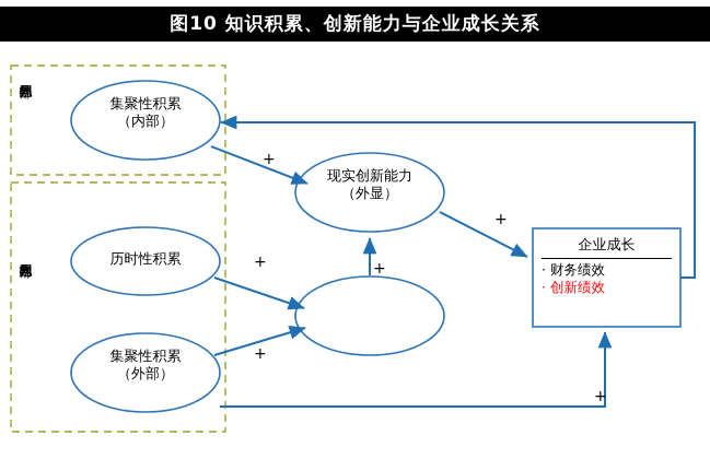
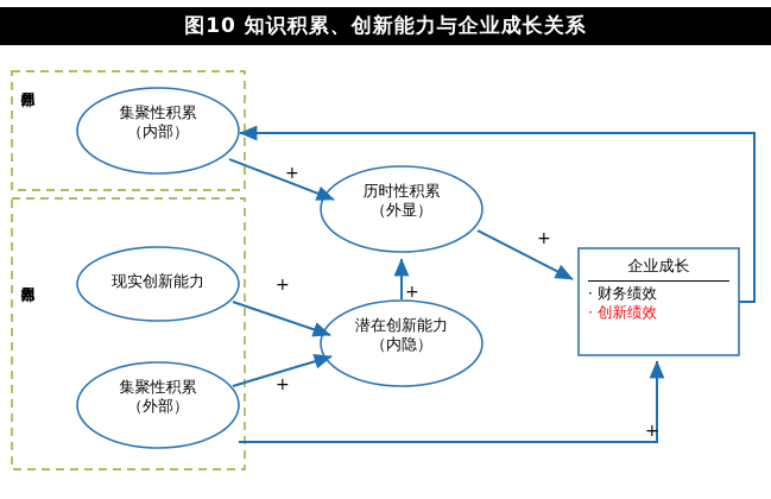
  图10 知识积累、创新能力与企业成长关系
  集聚性积累
  （内部）
- 现实创新能力
+ 历时性积累
  （外显）
- 历时性积累
+ 现实创新能力
+ 潜在创新能力
+ （内隐）
  集聚性积累
  （外部）
  企业成长
  · 财务绩效
  · 创新绩效
  +
  +
  +
  +
  +
  +
